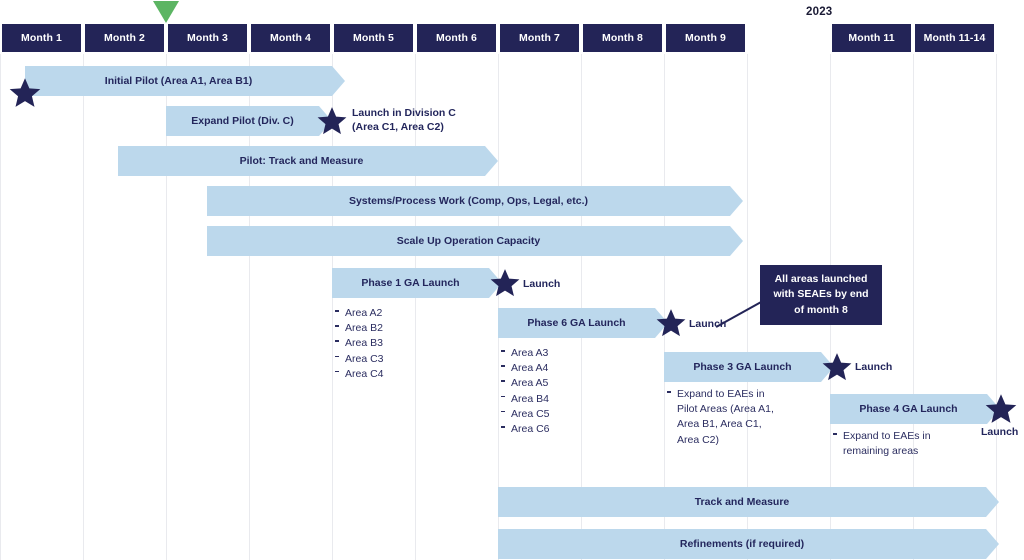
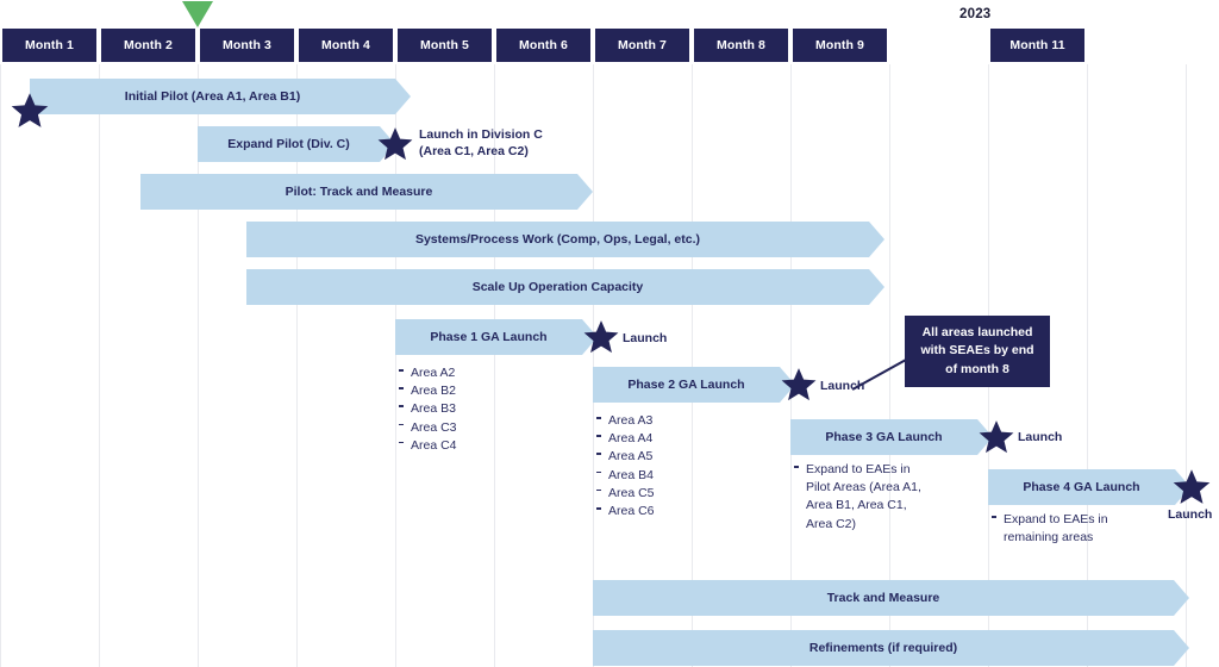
  2023
  Month 1
  Month 2
  Month 3
  Month 4
  Month 5
  Month 6
  Month 7
  Month 8
  Month 9
  Month 11
- Month 11-14
  Initial Pilot (Area A1, Area B1)
  Expand Pilot (Div. C)
  Launch in Division C
  (Area C1, Area C2)
  Pilot: Track and Measure
  Systems/Process Work (Comp, Ops, Legal, etc.)
  Scale Up Operation Capacity
  Phase 1 GA Launch
  Launch
  Area A2
  Area B2
  Area B3
  Area C3
  Area C4
- Phase 6 GA Launch
+ Phase 2 GA Launch
  Launh
  Area A3
  Area A4
  Area A5
  Area B4
  Area C5
  Area C6
  All areas launched with SEAEs by end of month 8
  Phase 3 GA Launch
  Launch
  Expand to EAEs in Pilot Areas (Area A1, Area B1, Area C1, Area C2)
  Phase 4 GA Launch
  Launch
  Expand to EAEs in remaining areas
  Track and Measure
  Refinements (if required)
